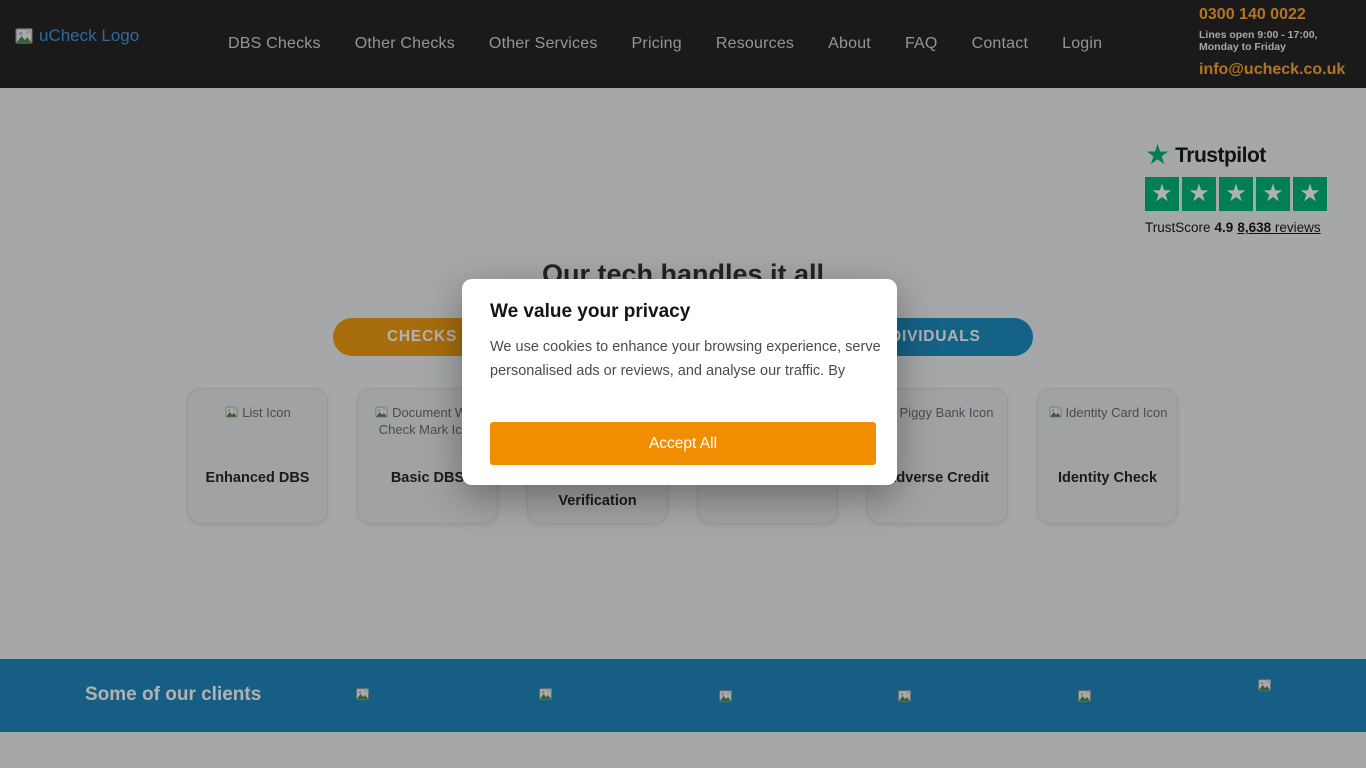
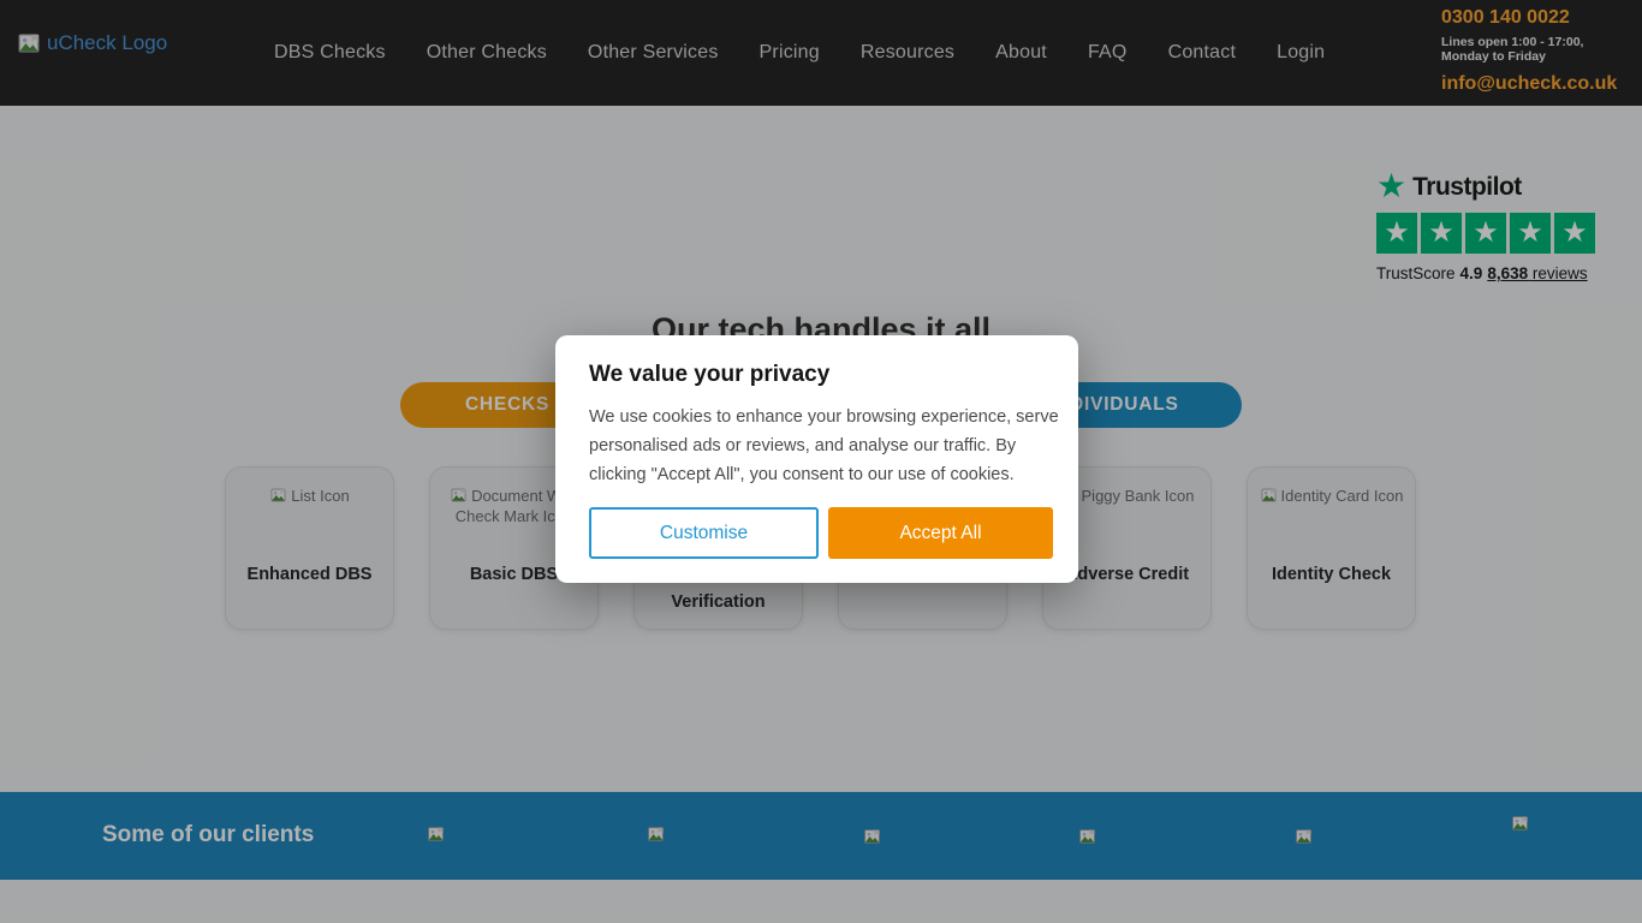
  uCheck Logo
  DBS Checks
  Other Checks
  Other Services
  Pricing
  Resources
  About
  FAQ
  Contact
  Login
  0300 140 0022
- Lines open 9:00 - 17:00,
+ Lines open 1:00 - 17:00,
  Monday to Friday
  info@ucheck.co.uk
  Our tech handles it all
  Trustpilot
  TrustScore
  4.9
  8,638 reviews
  List Icon
  Enhanced DBS
  Document Check Mark Ic
  Basic DBS
  Verification
  Piggy Bank Icon
  dverse Credit
  Identity Card Icon
  Identity Check
  Some of our clients
  We value your privacy
  We use cookies to enhance your browsing experience, serve
  personalised ads or reviews, and analyse our traffic. By
+ clicking "Accept All", you consent to our use of cookies.
+ Customise
  Accept All
